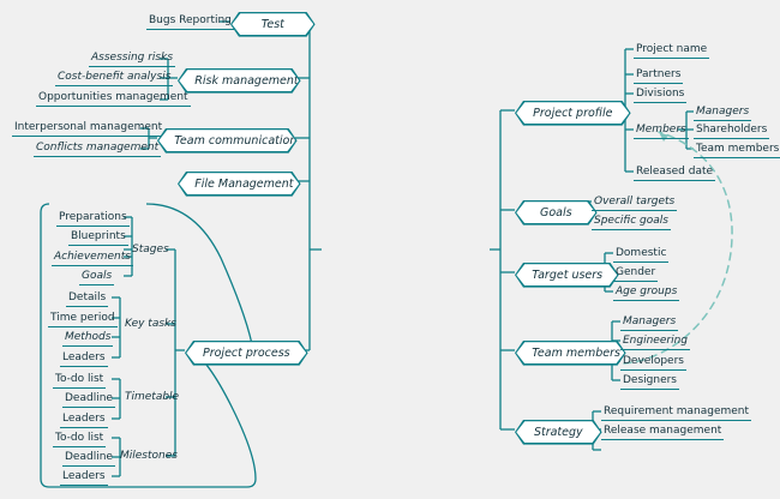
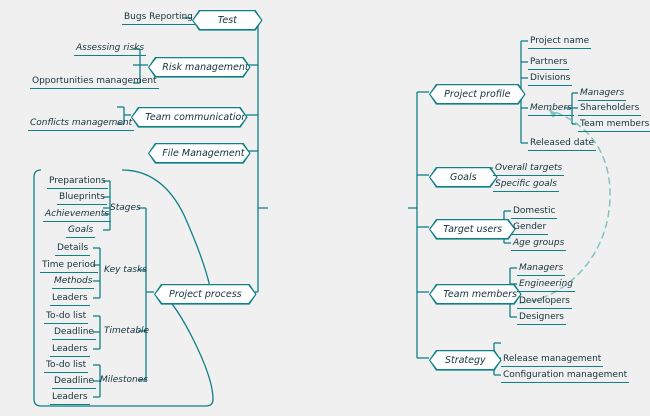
  Bugs Reporting
  Test
  Assessing risks
- Cost-benefit analysis
  Opportunities management
  Risk management
- Interpersonal management
  Conflicts management
  Team communication
  File Management
  Project process
  Stages
  Preparations
  Blueprints
  Achievements
  Goals
  Key tasks
  Details
  Time period
  Methods
  Leaders
  Timetable
  To-do list
  Deadline
  Leaders
  Milestones
  To-do list
  Deadline
  Leaders
  Project profile
  Project name
  Partners
  Divisions
  Members
  Released date
  Managers
  Shareholders
  Team members
  Goals
  Overall targets
  Specific goals
  Target users
  Domestic
  Gender
  Age groups
  Team members
  Managers
  Engineering
  Developers
  Designers
  Strategy
- Requirement management
  Release management
+ Configuration management
